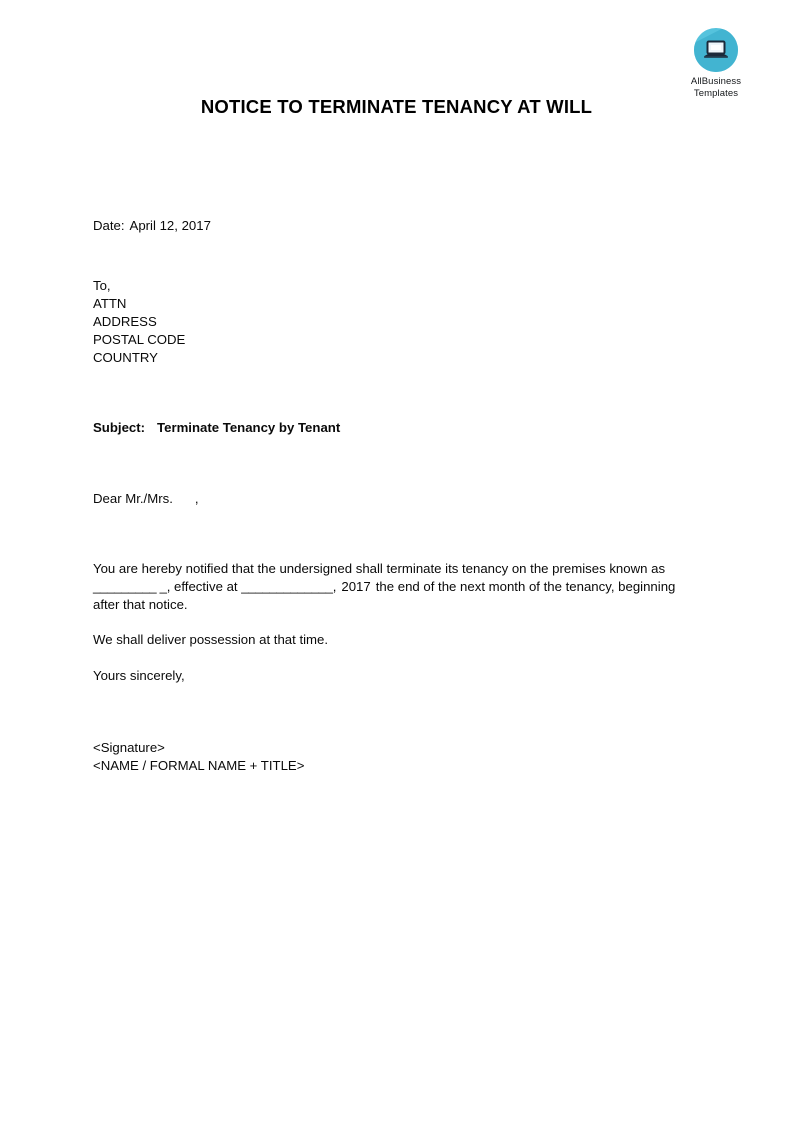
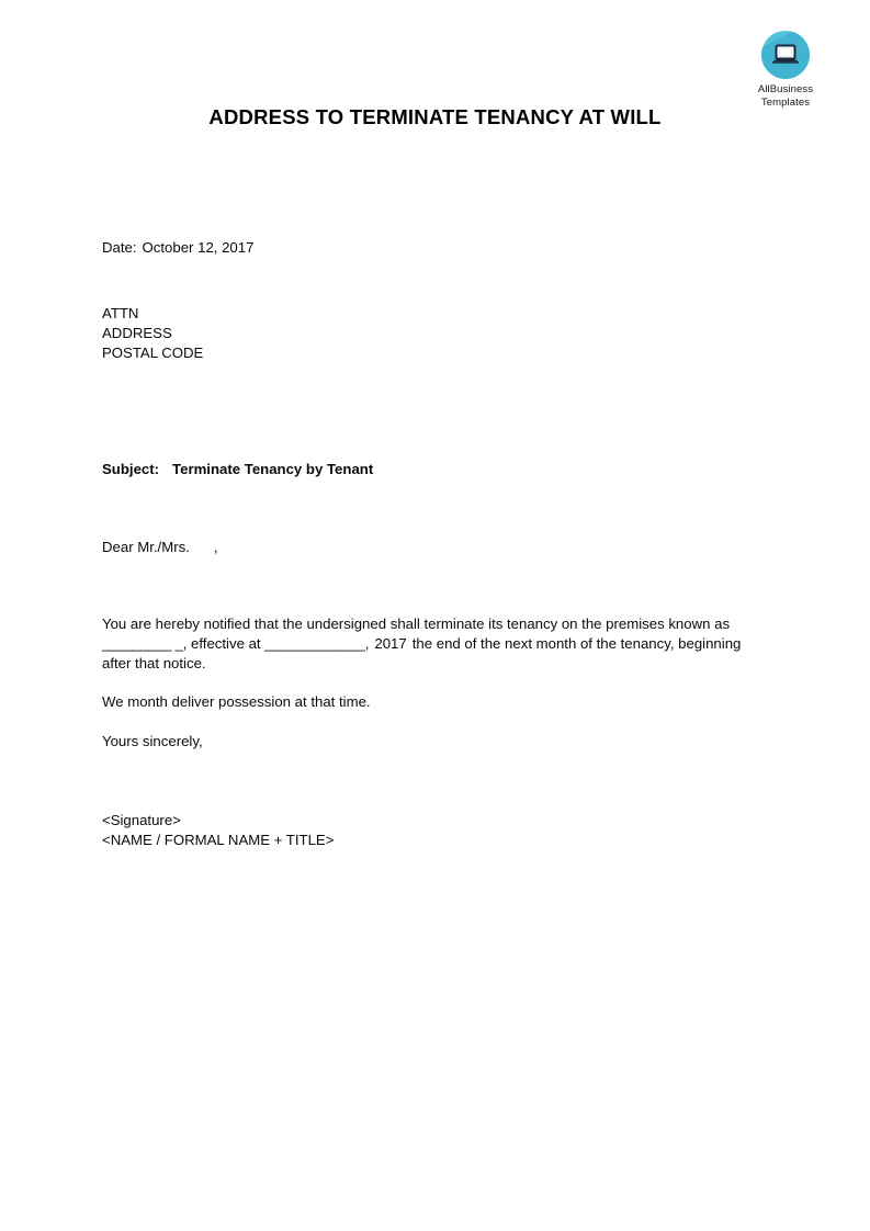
  AllBusiness
  Templates
- NOTICE TO TERMINATE TENANCY AT WILL
+ ADDRESS TO TERMINATE TENANCY AT WILL
- Date: April 12, 2017
+ Date: October 12, 2017
- To,
  ATTN
  ADDRESS
  POSTAL CODE
- COUNTRY
  Subject: Terminate Tenancy by Tenant
  Dear Mr./Mrs. ,
  You are hereby notified that the undersigned shall terminate its tenancy on the premises known as _________ _, effective at _____________, 2017 the end of the next month of the tenancy, beginning after that notice.
- We shall deliver possession at that time.
+ We month deliver possession at that time.
  Yours sincerely,
  <Signature>
  <NAME / FORMAL NAME + TITLE>
